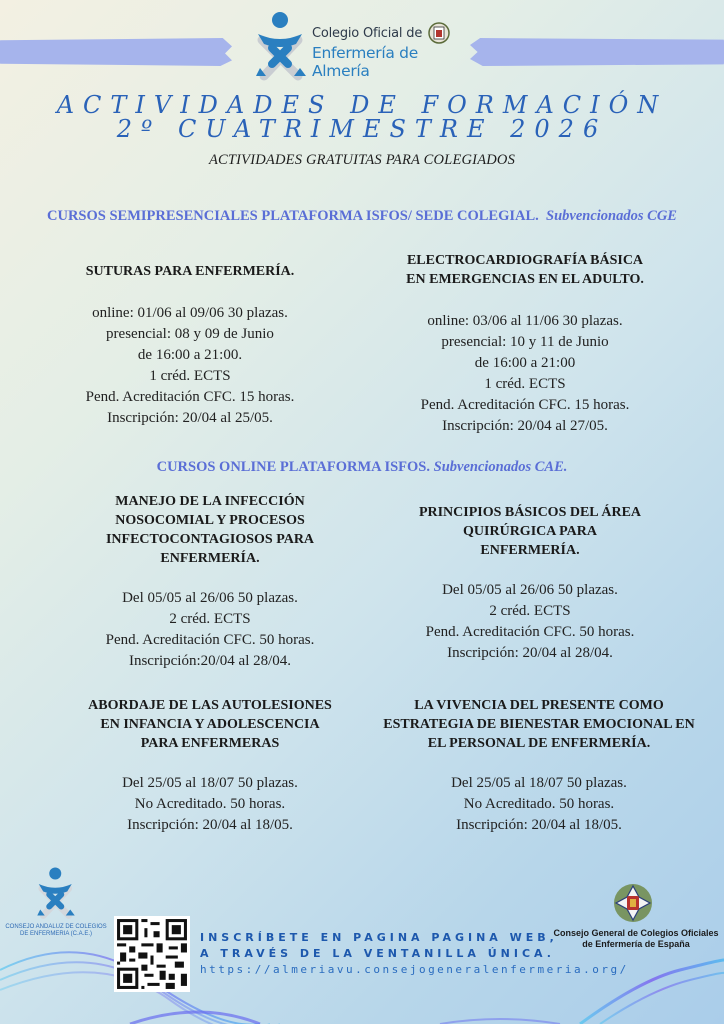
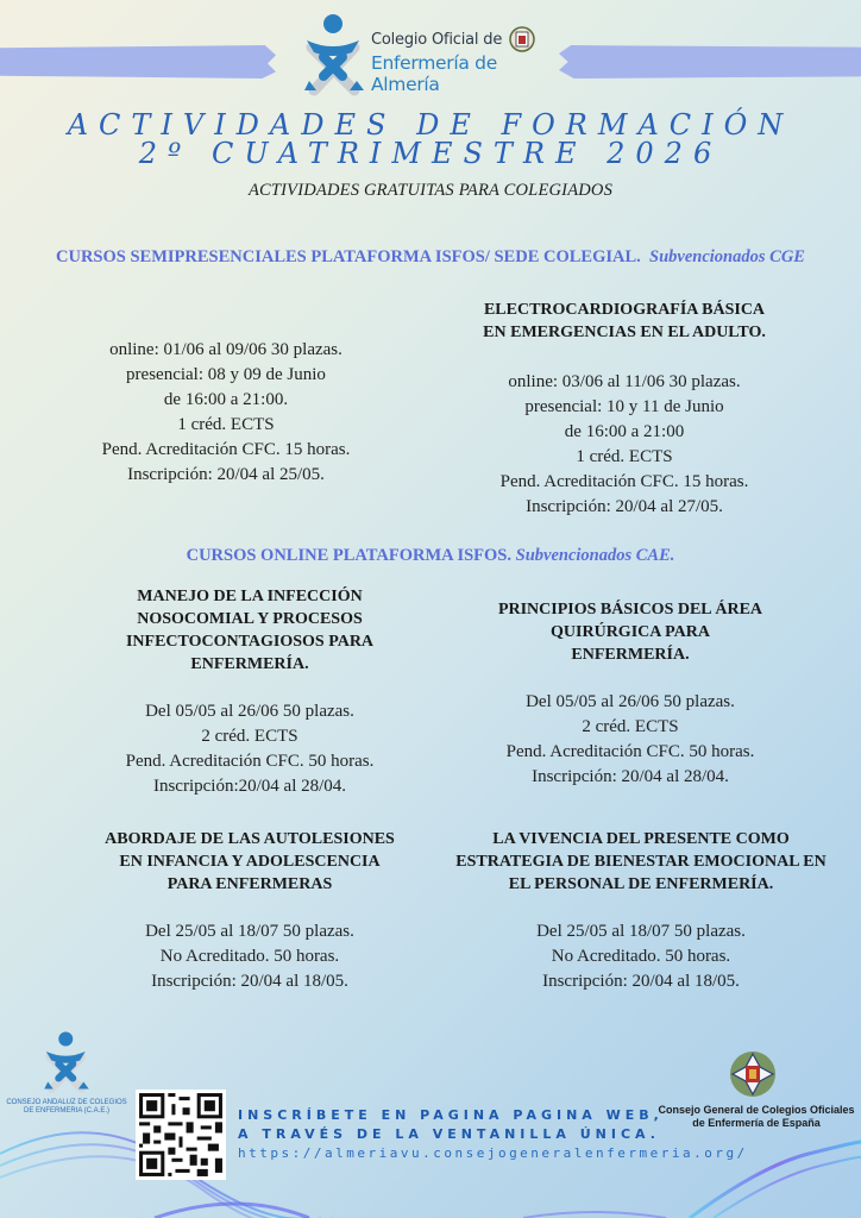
  Colegio Oficial de
  Enfermería de Almería
  ACTIVIDADES DE FORMACIÓN
  2º CUATRIMESTRE 2026
  ACTIVIDADES GRATUITAS PARA COLEGIADOS
  CURSOS SEMIPRESENCIALES PLATAFORMA ISFOS/ SEDE COLEGIAL. Subvencionados CGE
- SUTURAS PARA ENFERMERÍA.
  online: 01/06 al 09/06 30 plazas.
  presencial: 08 y 09 de Junio
  de 16:00 a 21:00.
  1 créd. ECTS
  Pend. Acreditación CFC. 15 horas.
  Inscripción: 20/04 al 25/05.
  ELECTROCARDIOGRAFÍA BÁSICA
  EN EMERGENCIAS EN EL ADULTO.
  online: 03/06 al 11/06 30 plazas.
  presencial: 10 y 11 de Junio
  de 16:00 a 21:00
  1 créd. ECTS
  Pend. Acreditación CFC. 15 horas.
  Inscripción: 20/04 al 27/05.
  CURSOS ONLINE PLATAFORMA ISFOS. Subvencionados CAE.
  MANEJO DE LA INFECCIÓN
  NOSOCOMIAL Y PROCESOS
  INFECTOCONTAGIOSOS PARA
  ENFERMERÍA.
  Del 05/05 al 26/06 50 plazas.
  2 créd. ECTS
  Pend. Acreditación CFC. 50 horas.
  Inscripción:20/04 al 28/04.
  PRINCIPIOS BÁSICOS DEL ÁREA
  QUIRÚRGICA PARA
  ENFERMERÍA.
  Del 05/05 al 26/06 50 plazas.
  2 créd. ECTS
  Pend. Acreditación CFC. 50 horas.
  Inscripción: 20/04 al 28/04.
  ABORDAJE DE LAS AUTOLESIONES
  EN INFANCIA Y ADOLESCENCIA
  PARA ENFERMERAS
  Del 25/05 al 18/07 50 plazas.
  No Acreditado. 50 horas.
  Inscripción: 20/04 al 18/05.
  LA VIVENCIA DEL PRESENTE COMO
  ESTRATEGIA DE BIENESTAR EMOCIONAL EN
  EL PERSONAL DE ENFERMERÍA.
  Del 25/05 al 18/07 50 plazas.
  No Acreditado. 50 horas.
  Inscripción: 20/04 al 18/05.
  INSCRÍBETE EN PAGINA PAGINA WEB,
  A TRAVÉS DE LA VENTANILLA ÚNICA.
  https://almeriavu.consejogeneralenfermeria.org/
  Consejo General de Colegios Oficiales de Enfermería de España
